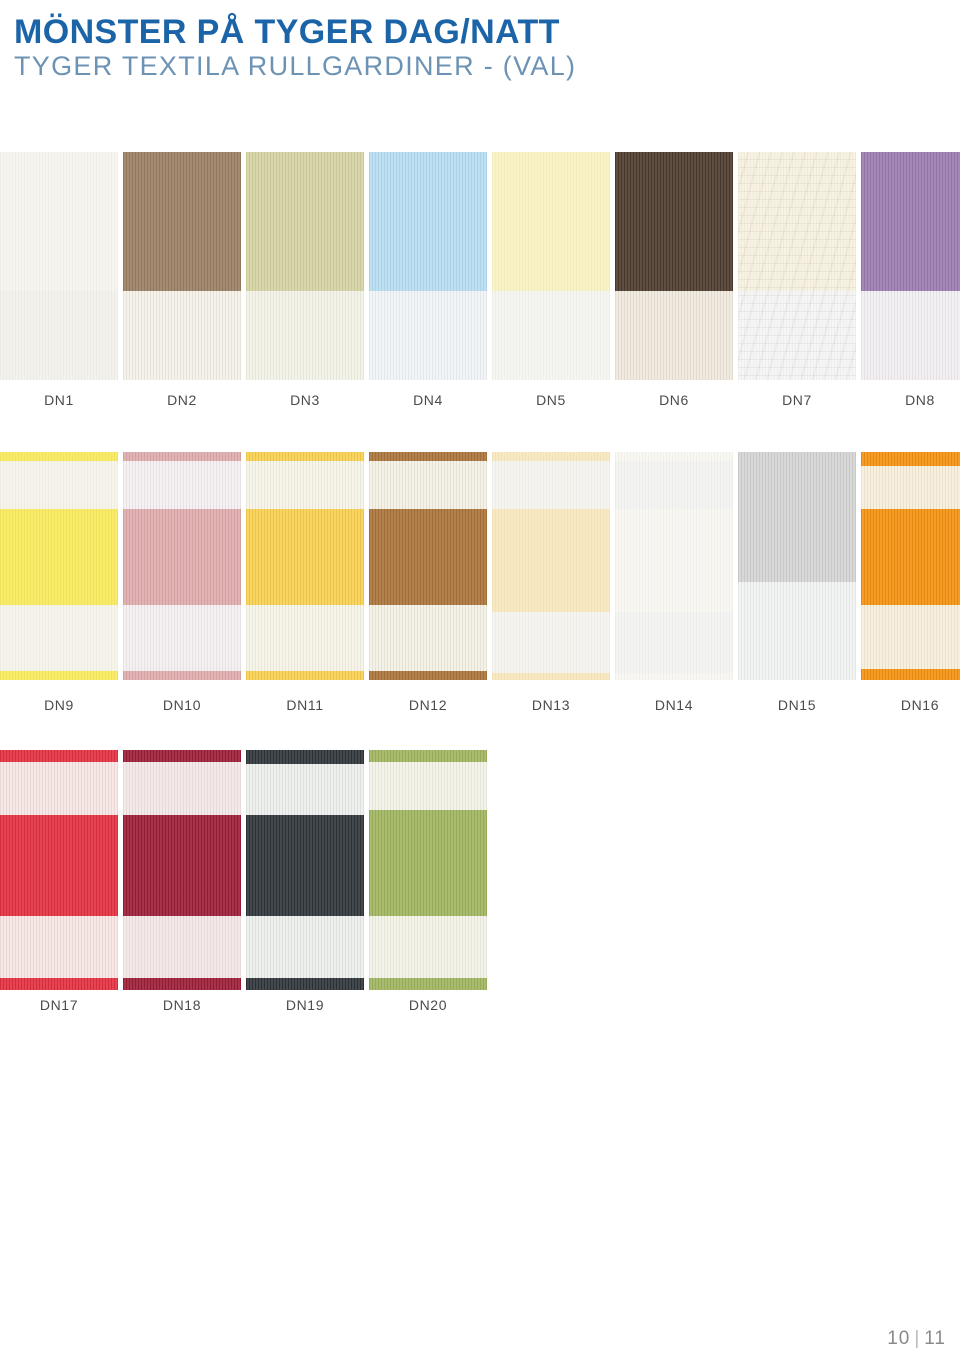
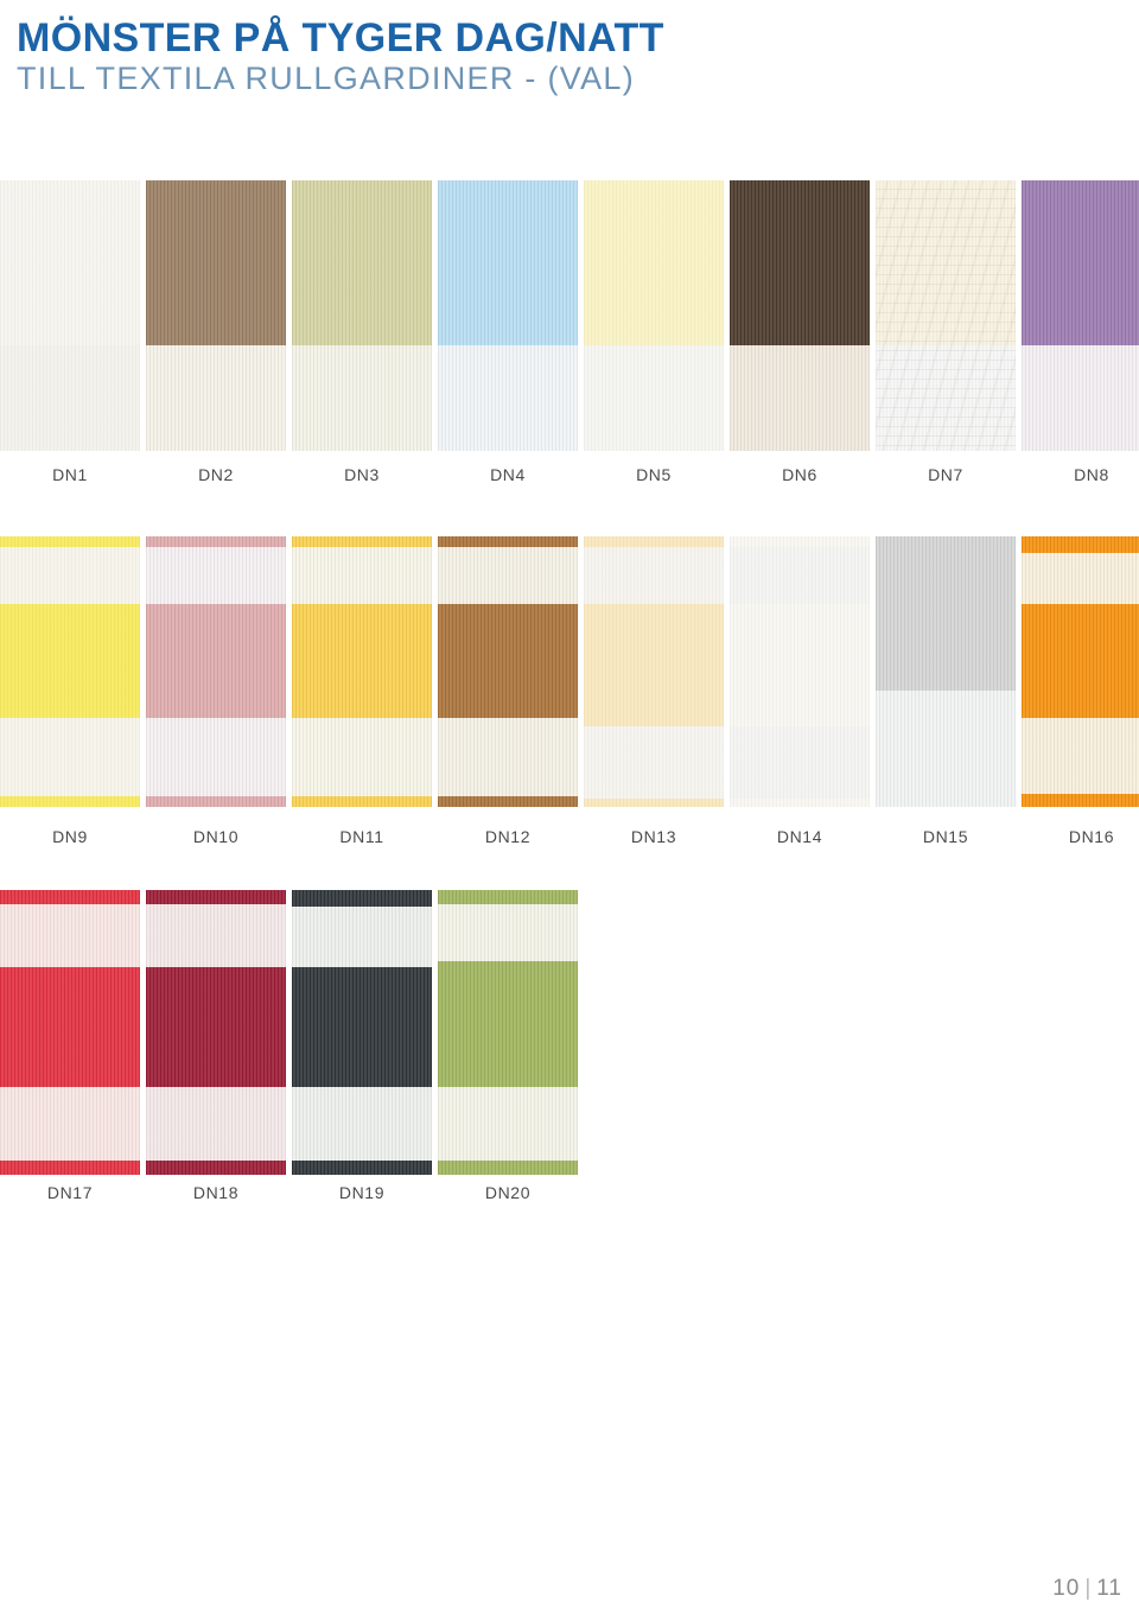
  MÖNSTER PÅ TYGER DAG/NATT
- TYGER TEXTILA RULLGARDINER - (VAL)
+ TILL TEXTILA RULLGARDINER - (VAL)
  DN1
  DN2
  DN3
  DN4
  DN5
  DN6
  DN7
  DN8
  DN9
  DN10
  DN11
  DN12
  DN13
  DN14
  DN15
  DN16
  DN17
  DN18
  DN19
  DN20
  10 | 11
